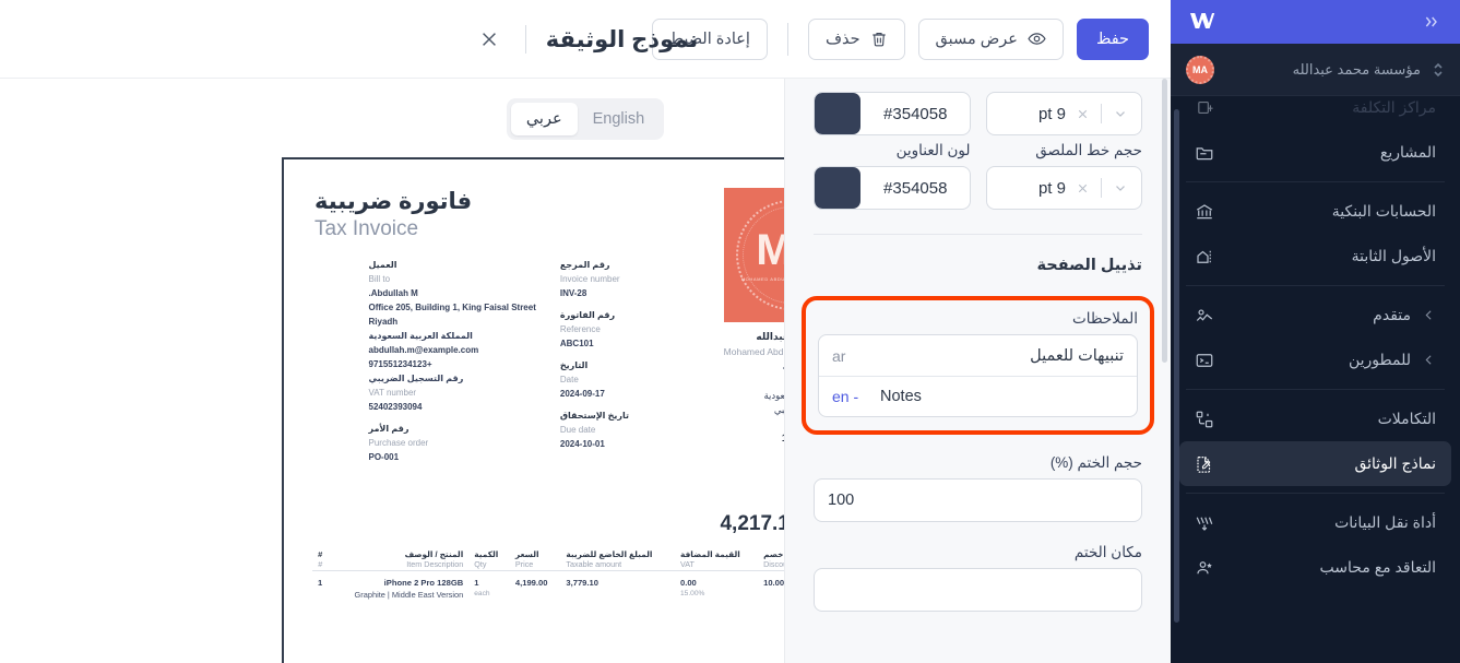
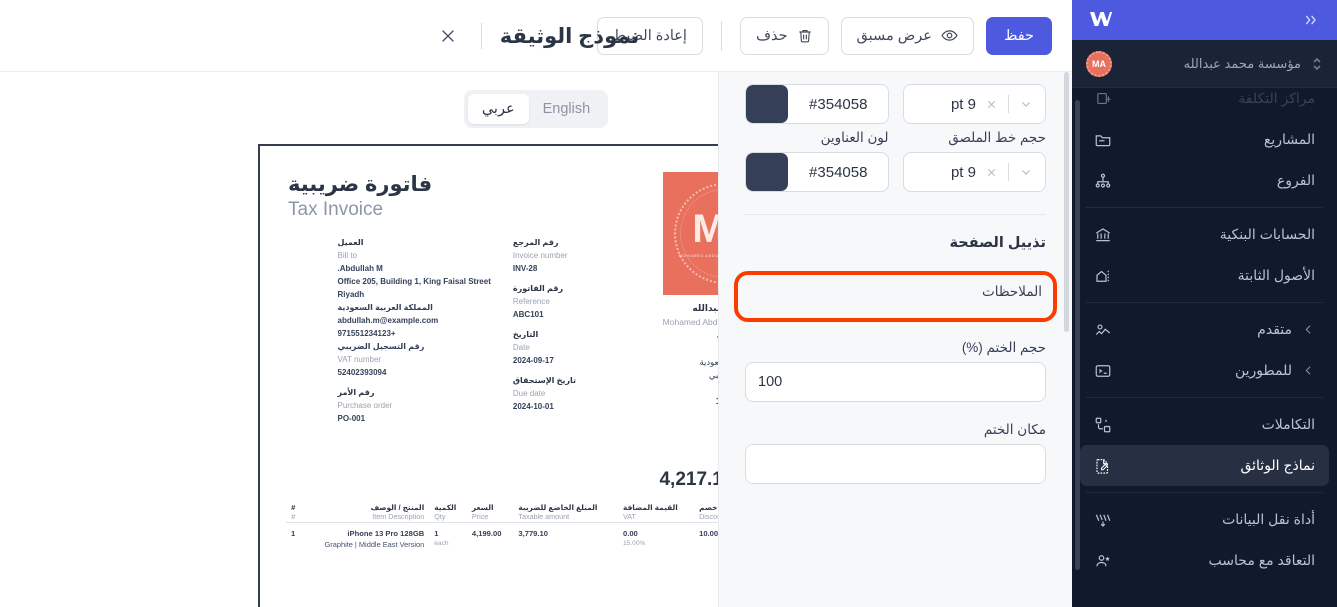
  حفظ
  عرض مسبق
  حذف
  إعادة الضبط
  نموذج الوثيقة
  عربي
  English
  فاتورة ضريبية
  Tax Invoice
  رقم المرجع
  Invoice number
  INV-28
  رقم الفاتورة
  Reference
  ABC101
  التاريخ
  Date
  2024-09-17
  تاريخ الإستحقاق
  Due date
  2024-10-01
  العميل
  Bill to
  Abdullah M.
  Office 205, Building 1, King Faisal Street
  Riyadh
  المملكة العربية السعودية
  abdullah.m@example.com
  +971551234123
  رقم التسجيل الضريبي
  VAT number
  52402393094
  رقم الأمر
  Purchase order
  PO-001
  4,217.
  	خصم Disco	القيمة المضافة VAT	المبلغ الخاضع للضريبة Taxable amount	السعر Price	الكمية Qty	المنتج / الوصف Item Description	# #
- 	10.00	0.00	3,779.10	4,199.00	1	iPhone 2 Pro 128GB Graphite | Middle East Version	1
+ 	10.00	0.00	3,779.10	4,199.00	1	iPhone 13 Pro 128GB Graphite | Middle East Version	1
  9 pt
  #354058
  حجم خط الملصق
  9 pt
  لون العناوين
  #354058
  تذييل الصفحة
  الملاحظات
- تنبيهات للعميل
- ar
- Notes
- en -
  حجم الختم (%)
  100
  مكان الختم
  مؤسسة محمد عبدالله
  MA
  مراكز التكلفة
  المشاريع
+ الفروع
  الحسابات البنكية
  الأصول الثابتة
  متقدم
  للمطورين
  التكاملات
  نماذج الوثائق
  أداة نقل البيانات
  التعاقد مع محاسب
